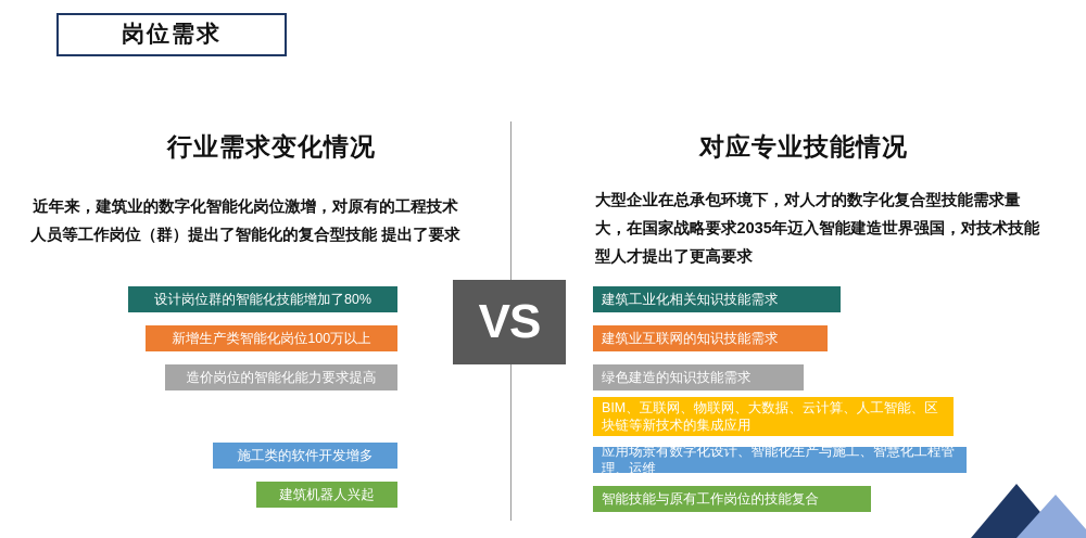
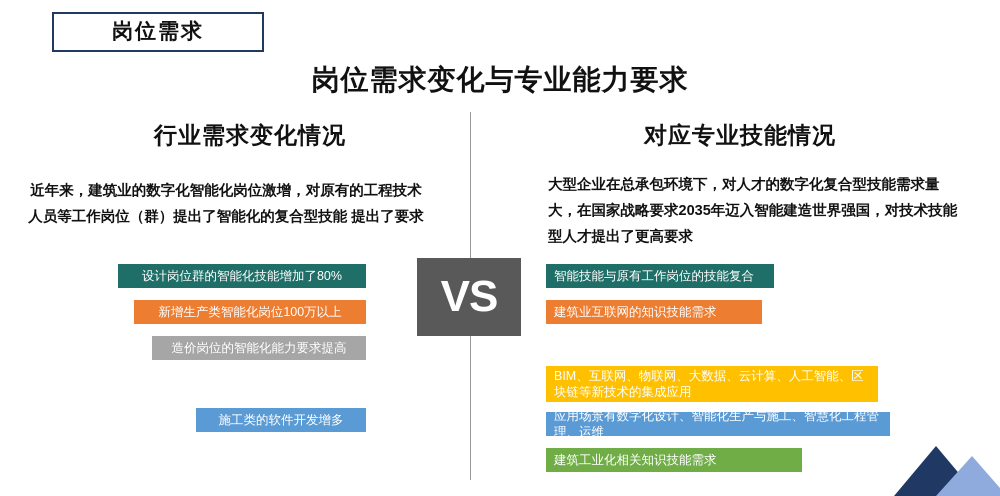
  岗位需求
+ 岗位需求变化与专业能力要求
  行业需求变化情况
  对应专业技能情况
  近年来，建筑业的数字化智能化岗位激增，对原有的工程技术人员等工作岗位（群）提出了智能化的复合型技能 提出了要求
  大型企业在总承包环境下，对人才的数字化复合型技能需求量大，在国家战略要求2035年迈入智能建造世界强国，对技术技能型人才提出了更高要求
  设计岗位群的智能化技能增加了80%
  新增生产类智能化岗位100万以上
  造价岗位的智能化能力要求提高
  施工类的软件开发增多
- 建筑机器人兴起
- 建筑工业化相关知识技能需求
+ 智能技能与原有工作岗位的技能复合
  建筑业互联网的知识技能需求
- 绿色建造的知识技能需求
  BIM、互联网、物联网、大数据、云计算、人工智能、区块链等新技术的集成应用
  应用场景有数字化设计、智能化生产与施工、智慧化工程管理、运维
- 智能技能与原有工作岗位的技能复合
+ 建筑工业化相关知识技能需求
  VS
